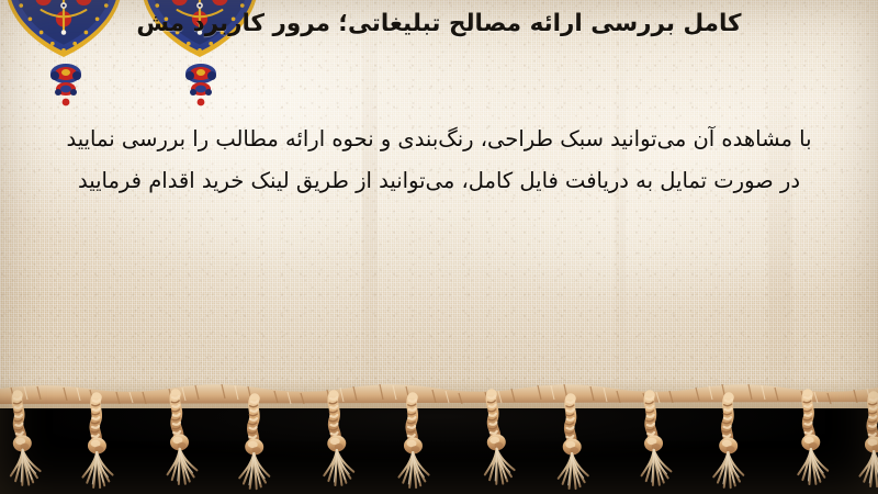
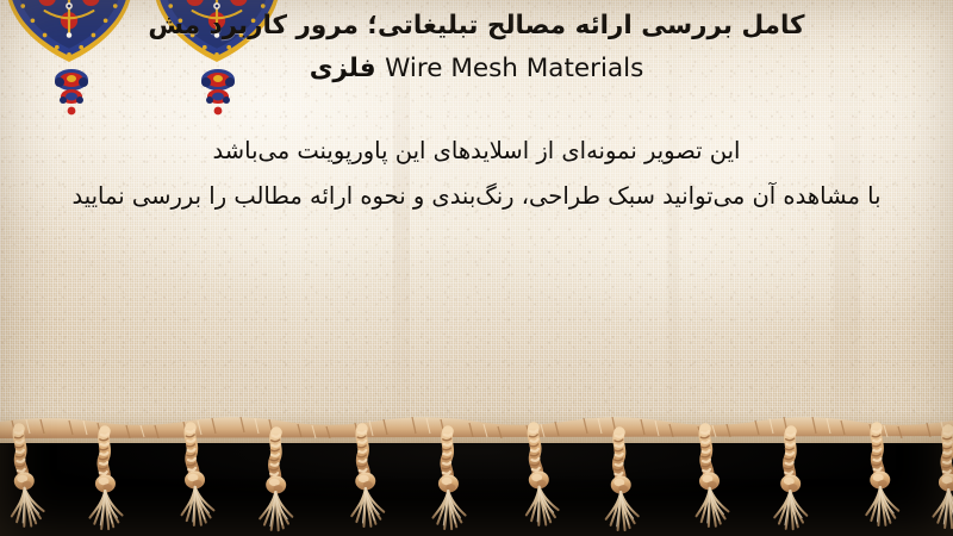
  کامل بررسی ارائه مصالح تبلیغاتی؛ مرور کاربرد مش
+ Wire Mesh Materials فلزی
+ این تصویر نمونه‌ای از اسلایدهای این پاورپوینت می‌باشد
  با مشاهده آن میتوانید سبک طراحی، رنگ‌بندی و نحوه ارائه مطالب را بررسی نمایید
- در صورت تمایل به دریافت فایل کامل، می‌توانید از طریق لینک خرید اقدام فرمایید
